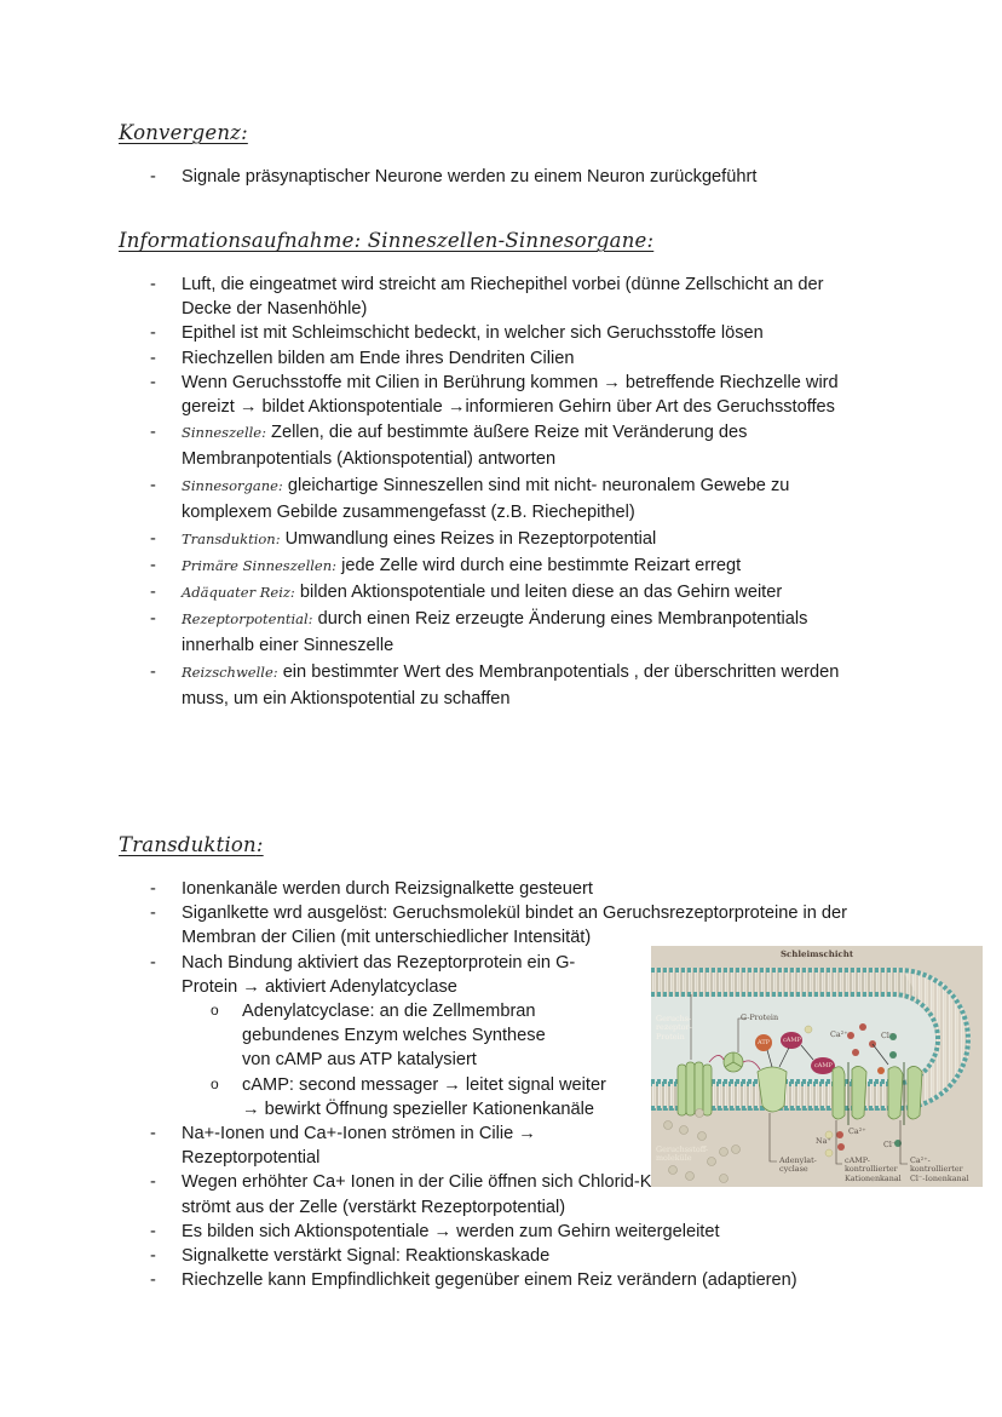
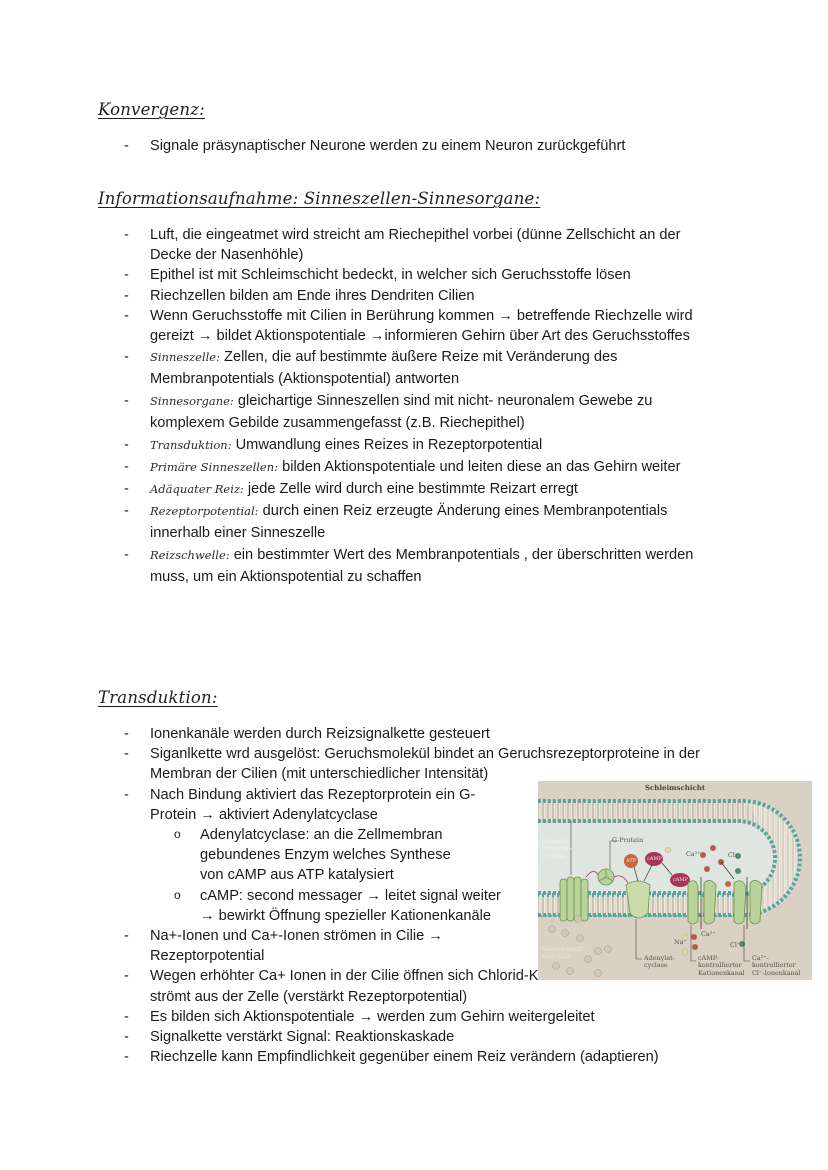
  Konvergenz:
  Signale präsynaptischer Neurone werden zu einem Neuron zurückgeführt
  Informationsaufnahme: Sinneszellen-Sinnesorgane:
  Luft, die eingeatmet wird streicht am Riechepithel vorbei (dünne Zellschicht an der Decke der Nasenhöhle)
  Epithel ist mit Schleimschicht bedeckt, in welcher sich Geruchsstoffe lösen
  Riechzellen bilden am Ende ihres Dendriten Cilien
  Wenn Geruchsstoffe mit Cilien in Berührung kommen → betreffende Riechzelle wird gereizt → bildet Aktionspotentiale →informieren Gehirn über Art des Geruchsstoffes
  Sinneszelle: Zellen, die auf bestimmte äußere Reize mit Veränderung des Membranpotentials (Aktionspotential) antworten
  Sinnesorgane: gleichartige Sinneszellen sind mit nicht- neuronalem Gewebe zu komplexem Gebilde zusammengefasst (z.B. Riechepithel)
  Transduktion: Umwandlung eines Reizes in Rezeptorpotential
- Primäre Sinneszellen: jede Zelle wird durch eine bestimmte Reizart erregt
+ Primäre Sinneszellen: bilden Aktionspotentiale und leiten diese an das Gehirn weiter
- Adäquater Reiz: bilden Aktionspotentiale und leiten diese an das Gehirn weiter
+ Adäquater Reiz: jede Zelle wird durch eine bestimmte Reizart erregt
  Rezeptorpotential: durch einen Reiz erzeugte Änderung eines Membranpotentials innerhalb einer Sinneszelle
  Reizschwelle: ein bestimmter Wert des Membranpotentials , der überschritten werden muss, um ein Aktionspotential zu schaffen
  Transduktion:
  Ionenkanäle werden durch Reizsignalkette gesteuert
  Siganlkette wrd ausgelöst: Geruchsmolekül bindet an Geruchsrezeptorproteine in der Membran der Cilien (mit unterschiedlicher Intensität)
  Nach Bindung aktiviert das Rezeptorprotein ein G-Protein → aktiviert Adenylatcyclase
  Adenylatcyclase: an die Zellmembran gebundenes Enzym welches Synthese von cAMP aus ATP katalysiert
  cAMP: second messager → leitet signal weiter → bewirkt Öffnung spezieller Kationenkanäle
  Na+-Ionen und Ca+-Ionen strömen in Cilie → Rezeptorpotential
  Wegen erhöhter Ca+ Ionen in der Cilie öffnen sich Chlorid-K strömt aus der Zelle (verstärkt Rezeptorpotential)
  Es bilden sich Aktionspotentiale → werden zum Gehirn weitergeleitet
  Signalkette verstärkt Signal: Reaktionskaskade
  Riechzelle kann Empfindlichkeit gegenüber einem Reiz verändern (adaptieren)
  Schleimschicht
  Geruchs-
  rezeptor-
  G-Protein
  Ca²⁺
  Cl⁻
  Na⁺
  Ca²⁺
  Cl⁻
  Adenylat-
  cyclase
  cAMP-
  kontrollierter
  Kationenkanal
  Ca²⁺-
  kontrollierter
  Cl⁻-Ionenkanal
